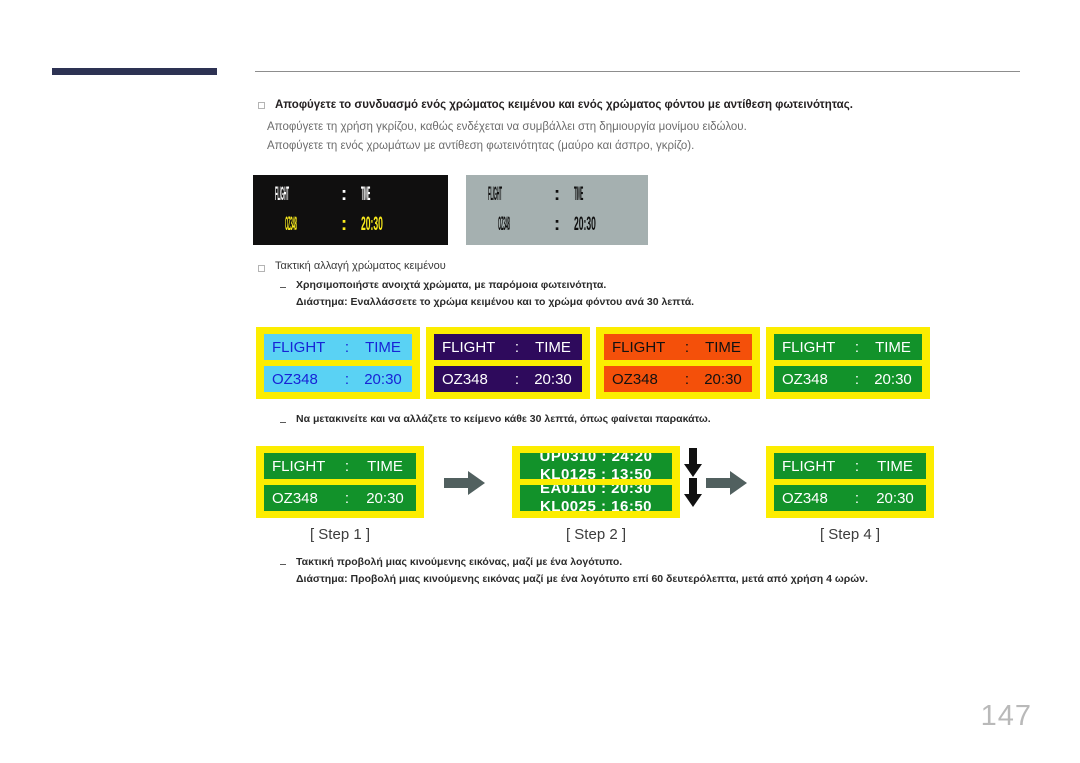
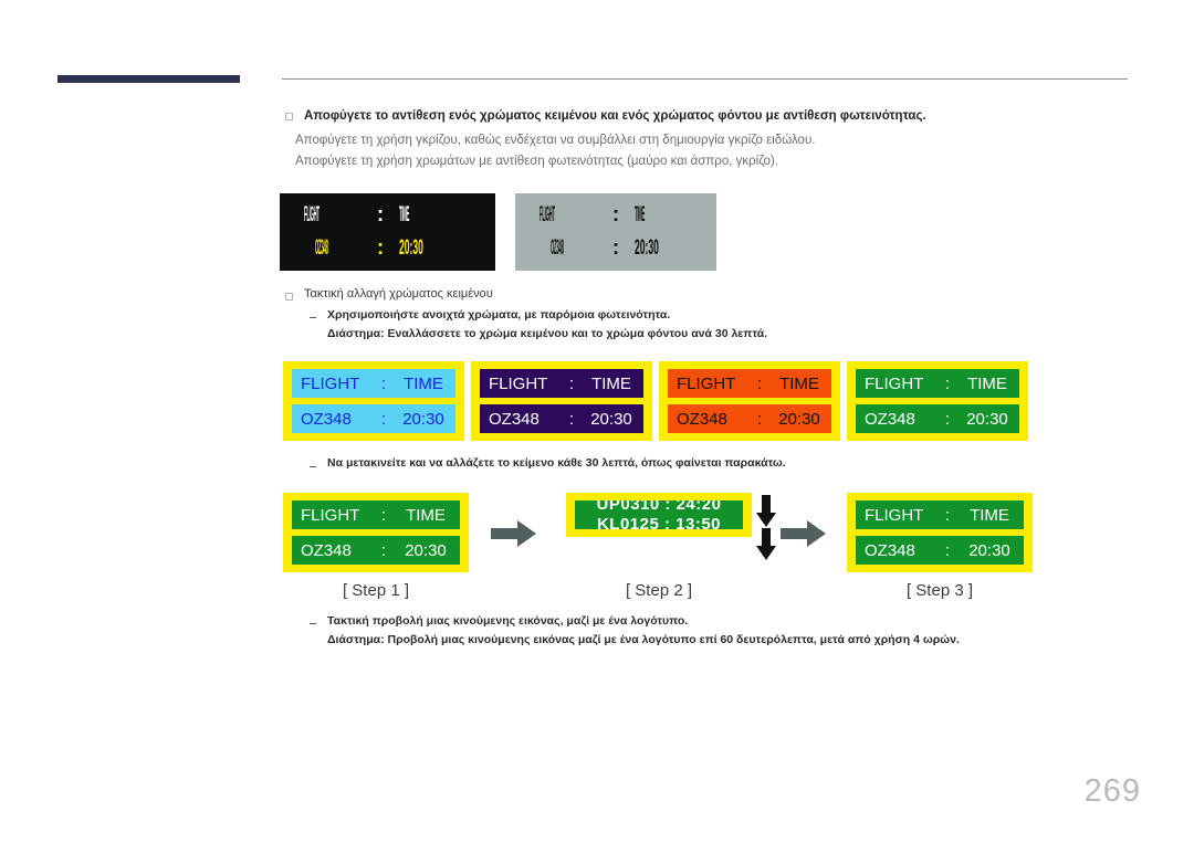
- Αποφύγετε το συνδυασμό ενός χρώματος κειμένου και ενός χρώματος φόντου με αντίθεση φωτεινότητας.
+ Αποφύγετε το αντίθεση ενός χρώματος κειμένου και ενός χρώματος φόντου με αντίθεση φωτεινότητας.
- Αποφύγετε τη χρήση γκρίζου, καθώς ενδέχεται να συμβάλλει στη δημιουργία μονίμου ειδώλου.
+ Αποφύγετε τη χρήση γκρίζου, καθώς ενδέχεται να συμβάλλει στη δημιουργία γκρίζο ειδώλου.
- Αποφύγετε τη ενός χρωμάτων με αντίθεση φωτεινότητας (μαύρο και άσπρο, γκρίζο).
+ Αποφύγετε τη χρήση χρωμάτων με αντίθεση φωτεινότητας (μαύρο και άσπρο, γκρίζο).
  FLIGHT
  :
  TIME
  OZ348
  :
  20:30
  FLIGHT
  :
  TIME
  OZ348
  :
  20:30
  Τακτική αλλαγή χρώματος κειμένου
  Χρησιμοποιήστε ανοιχτά χρώματα, με παρόμοια φωτεινότητα.
  Διάστημα: Εναλλάσσετε το χρώμα κειμένου και το χρώμα φόντου ανά 30 λεπτά.
  FLIGHT
  :
  TIME
  OZ348
  :
  20:30
  FLIGHT
  :
  TIME
  OZ348
  :
  20:30
  FLIGHT
  :
  TIME
  OZ348
  :
  20:30
  FLIGHT
  :
  TIME
  OZ348
  :
  20:30
  Να μετακινείτε και να αλλάζετε το κείμενο κάθε 30 λεπτά, όπως φαίνεται παρακάτω.
  FLIGHT
  :
  TIME
  OZ348
  :
  20:30
  UP0310 : 24:20
  KL0125 : 13:50
- EA0110 : 20:30
- KL0025 : 16:50
  FLIGHT
  :
  TIME
  OZ348
  :
  20:30
  [ Step 1 ]
  [ Step 2 ]
- [ Step 4 ]
+ [ Step 3 ]
  Τακτική προβολή μιας κινούμενης εικόνας, μαζί με ένα λογότυπο.
  Διάστημα: Προβολή μιας κινούμενης εικόνας μαζί με ένα λογότυπο επί 60 δευτερόλεπτα, μετά από χρήση 4 ωρών.
- 147
+ 269
